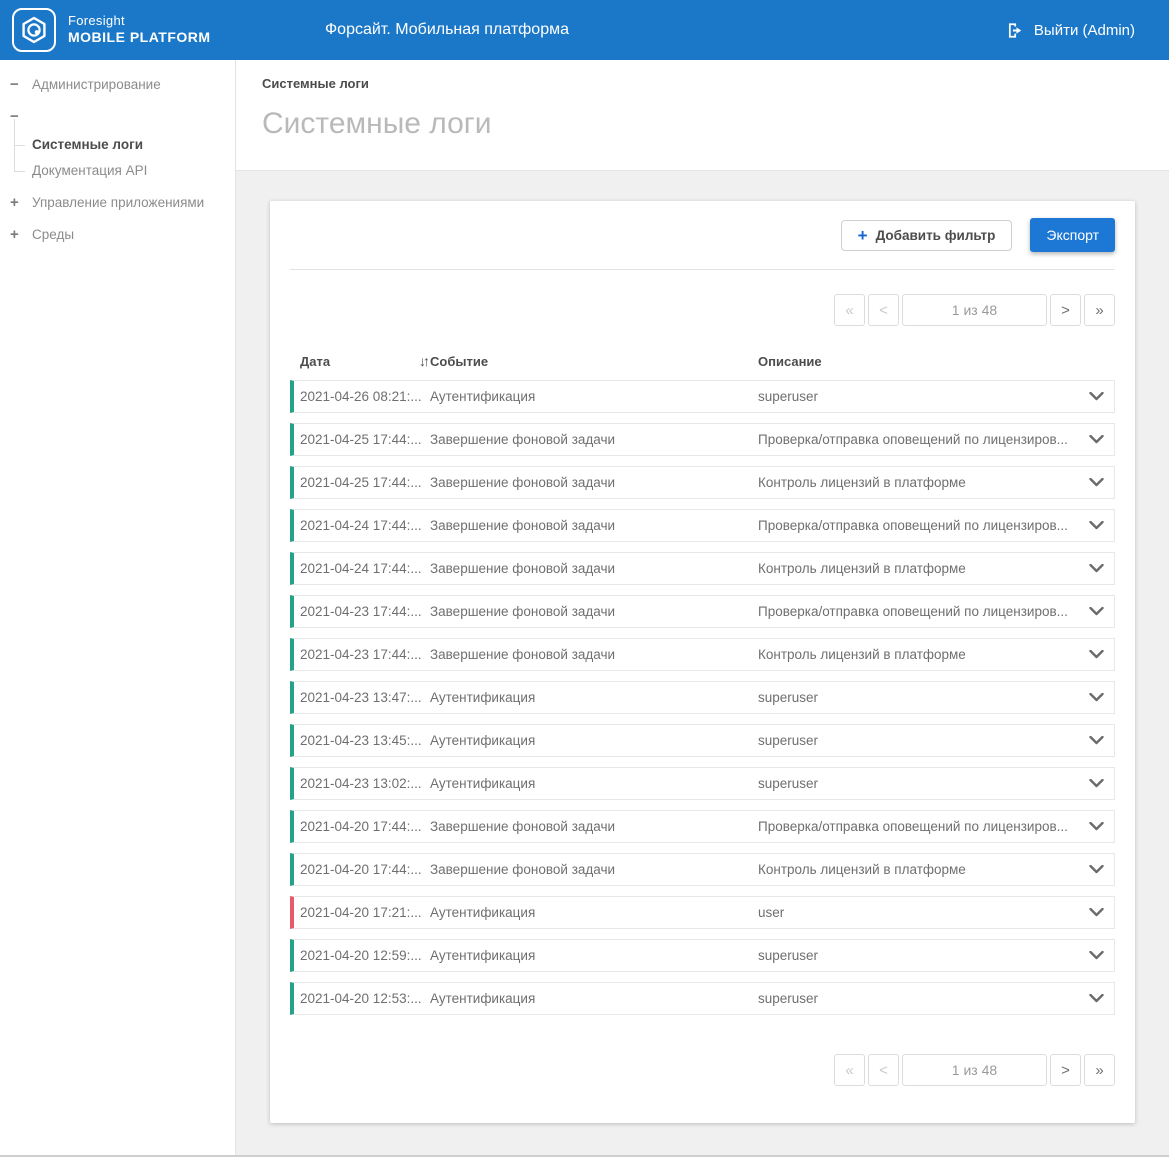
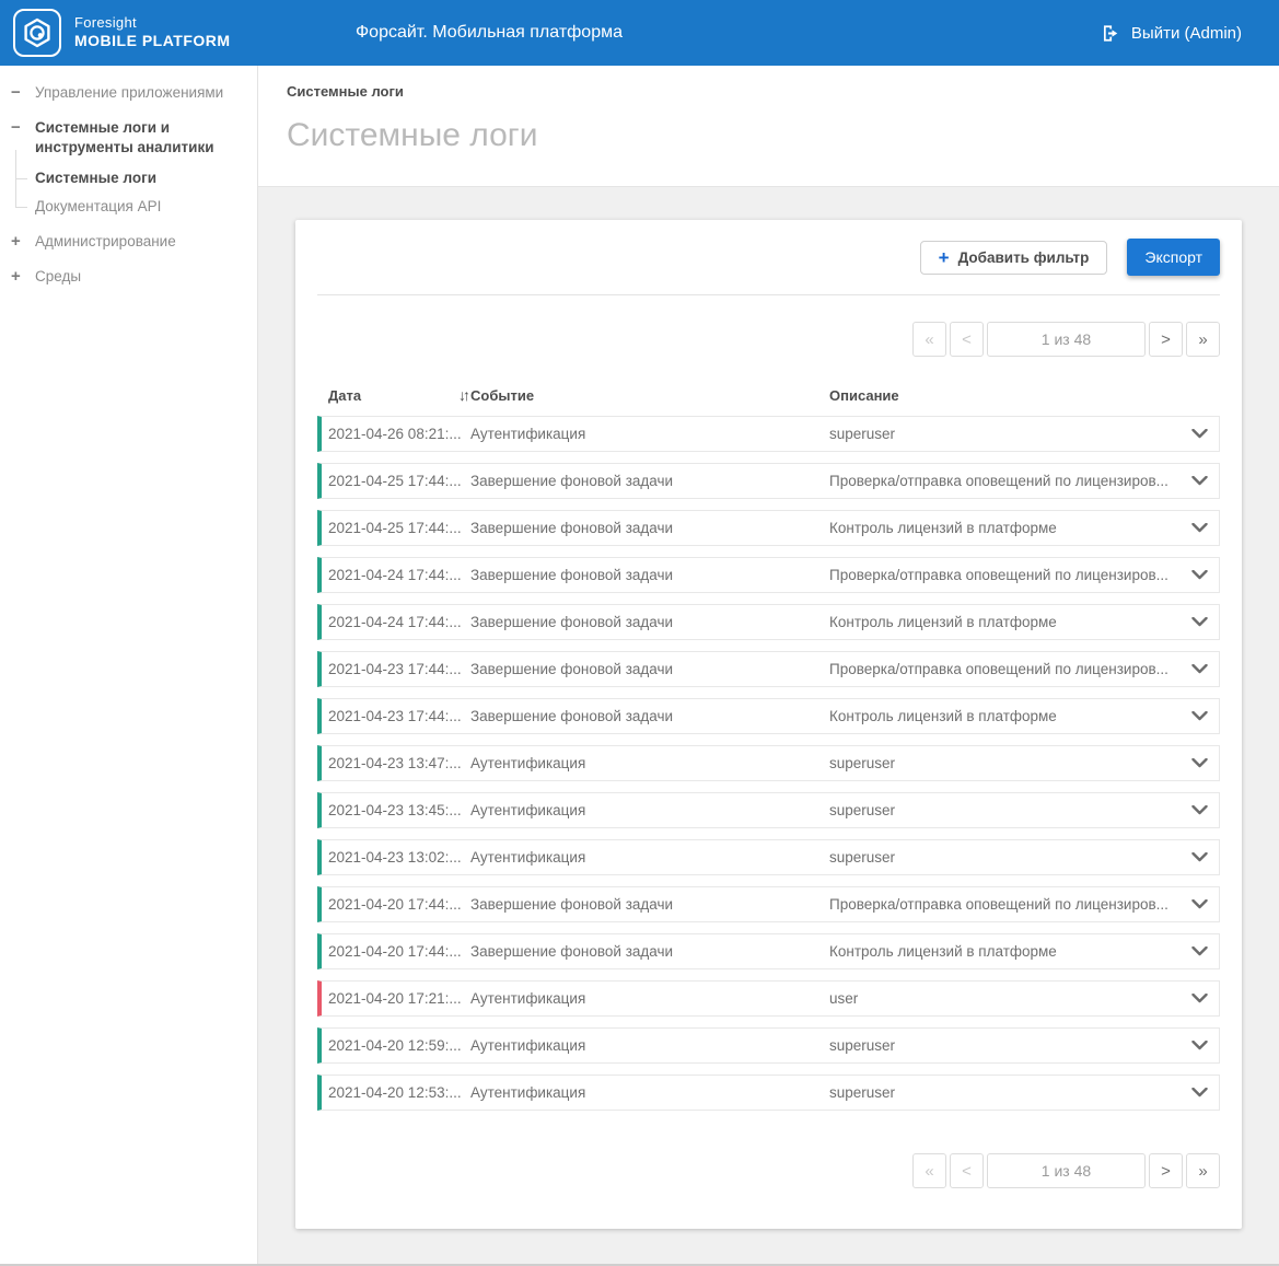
  Foresight
  MOBILE PLATFORM
  Форсайт. Мобильная платформа
  Выйти (Admin)
  −
- Администрирование
+ Управление приложениями
  −
+ Системные логи и инструменты аналитики
  Системные логи
  Документация API
  +
- Управление приложениями
+ Администрирование
  +
  Среды
  Системные логи
  Системные логи
  +
  Добавить фильтр
  Экспорт
  «
  <
  1 из 48
  >
  »
  Дата
  ↓↑
  Событие
  Описание
  2021-04-26 08:21:...
  Аутентификация
  superuser
  2021-04-25 17:44:...
  Завершение фоновой задачи
  Проверка/отправка оповещений по лицензиров...
  2021-04-25 17:44:...
  Завершение фоновой задачи
  Контроль лицензий в платформе
  2021-04-24 17:44:...
  Завершение фоновой задачи
  Проверка/отправка оповещений по лицензиров...
  2021-04-24 17:44:...
  Завершение фоновой задачи
  Контроль лицензий в платформе
  2021-04-23 17:44:...
  Завершение фоновой задачи
  Проверка/отправка оповещений по лицензиров...
  2021-04-23 17:44:...
  Завершение фоновой задачи
  Контроль лицензий в платформе
  2021-04-23 13:47:...
  Аутентификация
  superuser
  2021-04-23 13:45:...
  Аутентификация
  superuser
  2021-04-23 13:02:...
  Аутентификация
  superuser
  2021-04-20 17:44:...
  Завершение фоновой задачи
  Проверка/отправка оповещений по лицензиров...
  2021-04-20 17:44:...
  Завершение фоновой задачи
  Контроль лицензий в платформе
  2021-04-20 17:21:...
  Аутентификация
  user
  2021-04-20 12:59:...
  Аутентификация
  superuser
  2021-04-20 12:53:...
  Аутентификация
  superuser
  «
  <
  1 из 48
  >
  »
